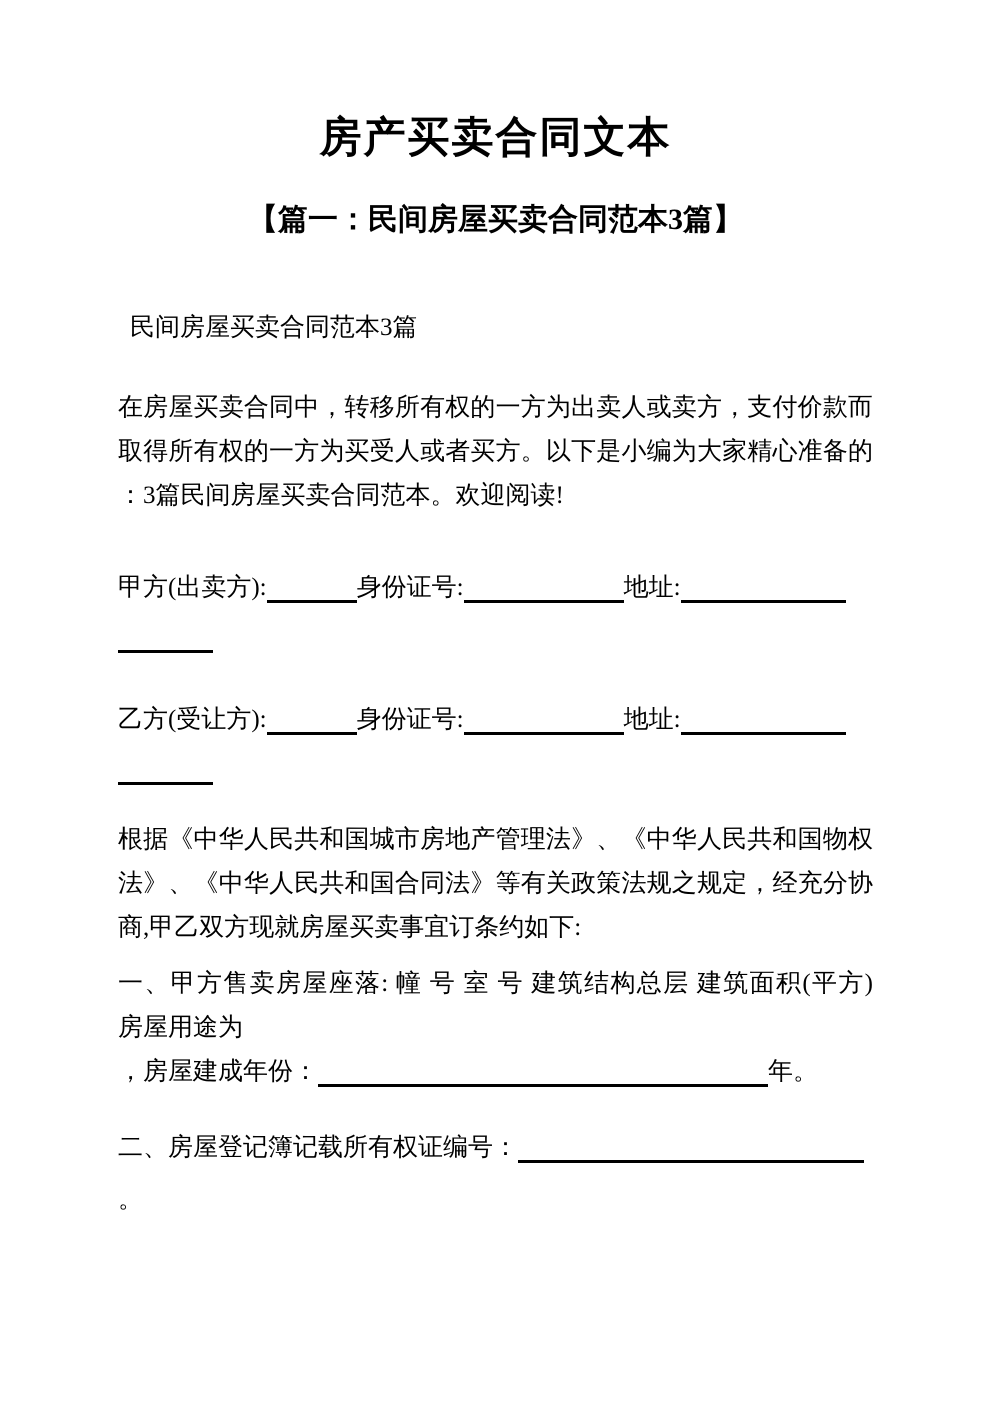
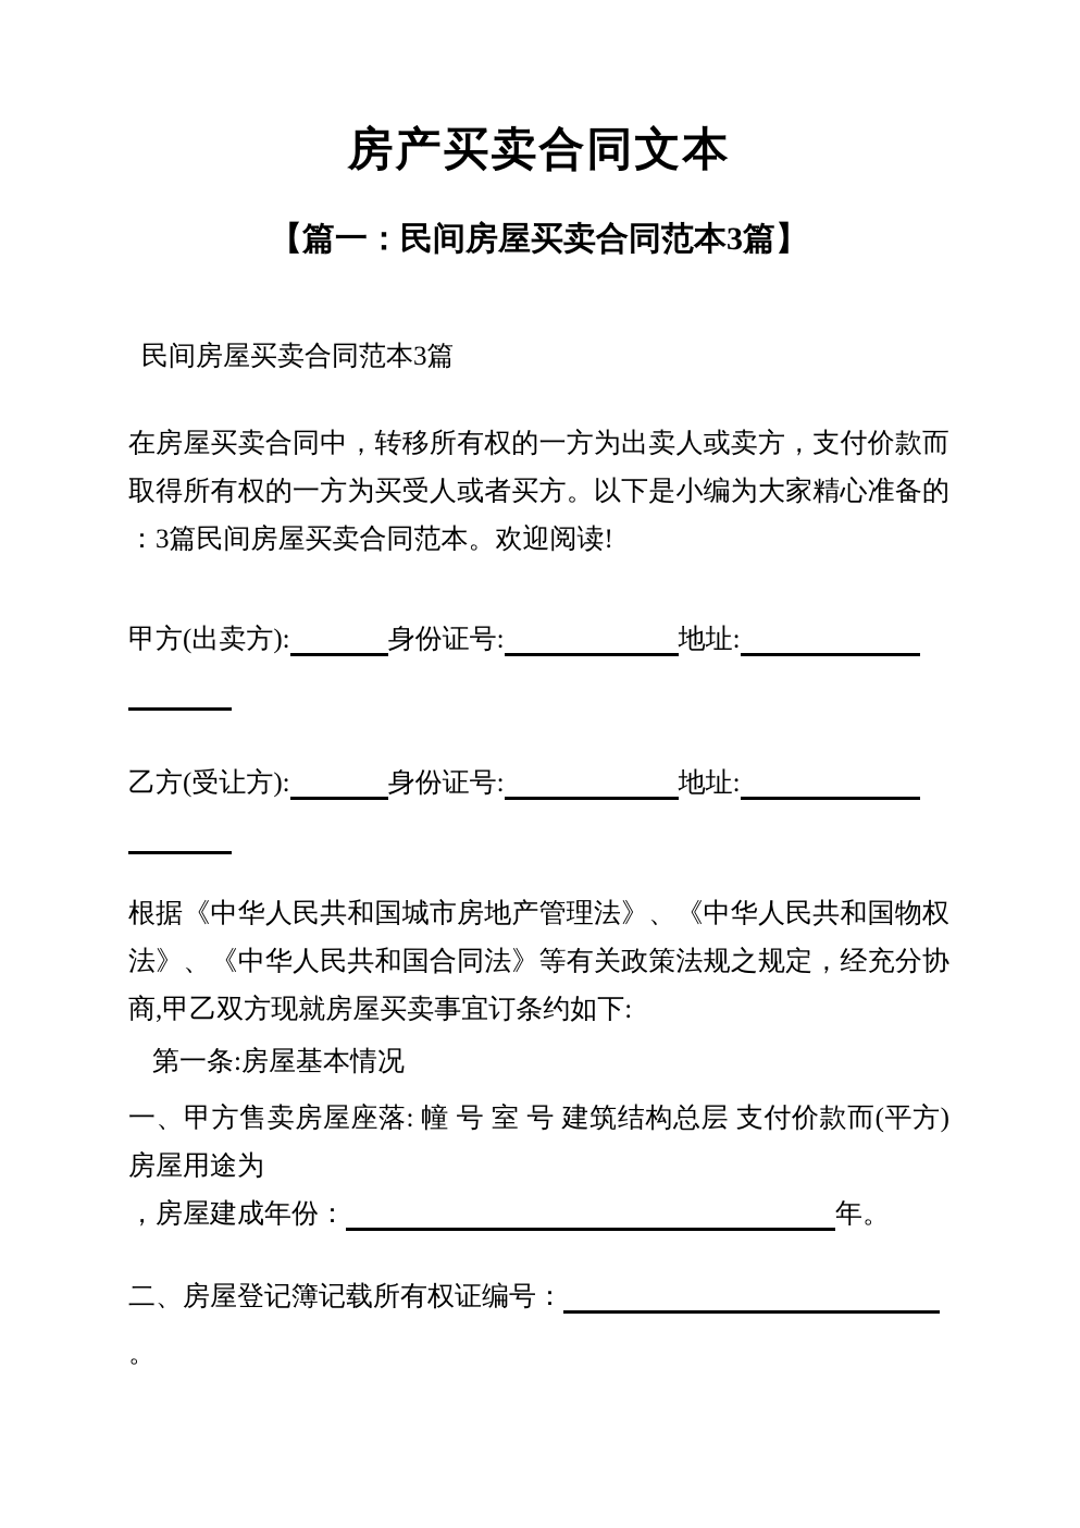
  房产买卖合同文本
  【篇一：民间房屋买卖合同范本3篇】
  民间房屋买卖合同范本3篇
  在房屋买卖合同中，转移所有权的一方为出卖人或卖方，支付价款而
  取得所有权的一方为买受人或者买方。以下是小编为大家精心准备的
  ：3篇民间房屋买卖合同范本。欢迎阅读!
  甲方(出卖方): 身份证号: 地址:
  乙方(受让方): 身份证号: 地址:
  根据《中华人民共和国城市房地产管理法》、《中华人民共和国物权
  法》、《中华人民共和国合同法》等有关政策法规之规定，经充分协
  商,甲乙双方现就房屋买卖事宜订条约如下:
+ 第一条:房屋基本情况
- 一、甲方售卖房屋座落: 幢 号 室 号 建筑结构总层 建筑面积(平方)
+ 一、甲方售卖房屋座落: 幢 号 室 号 建筑结构总层 支付价款而(平方)
  房屋用途为
  ，房屋建成年份： 年。
  二、房屋登记簿记载所有权证编号：
  。
